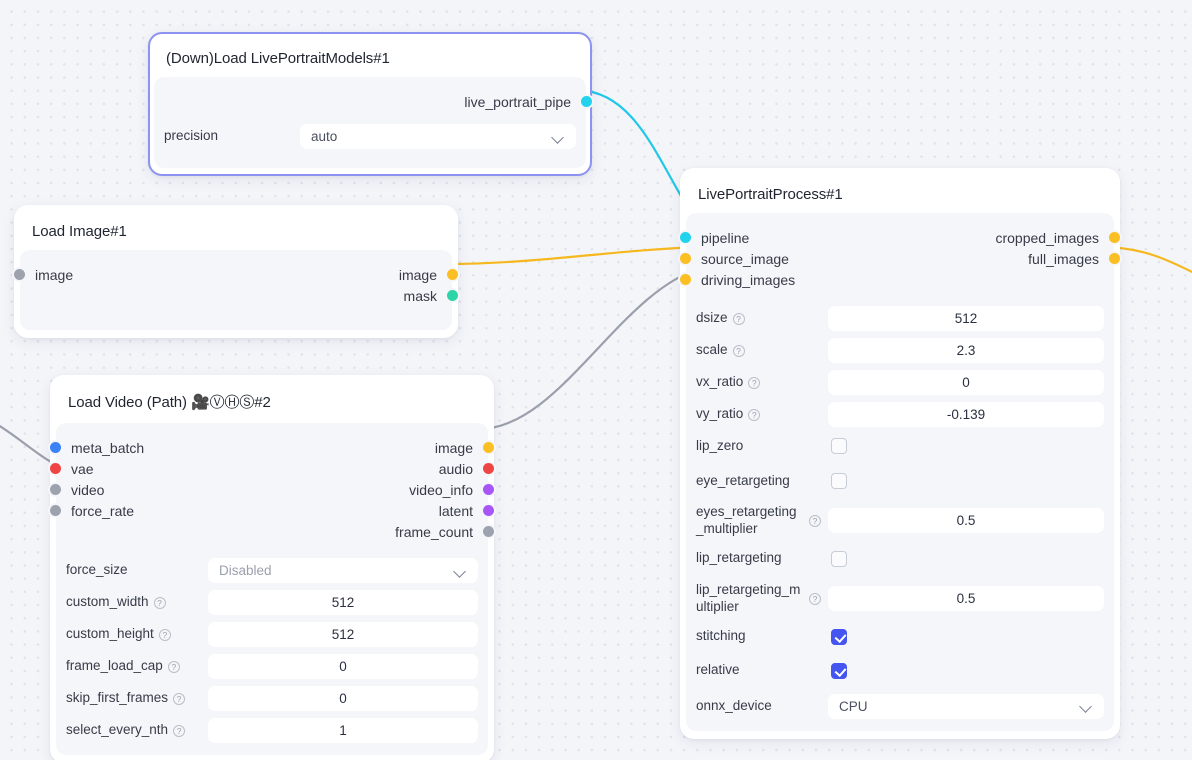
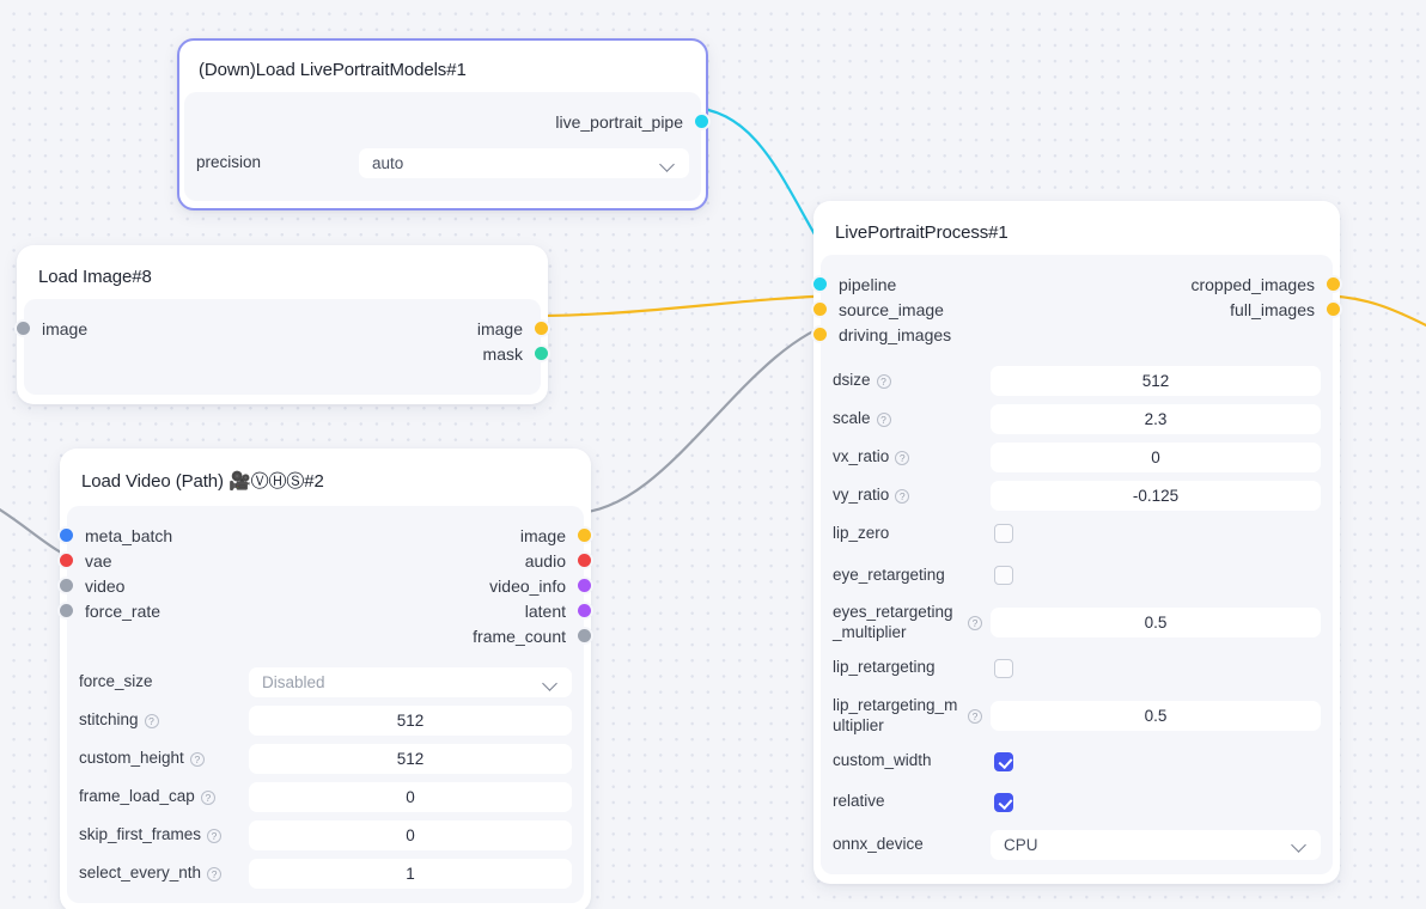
  (Down)Load LivePortraitModels#1
  live_portrait_pipe
  precision
  auto
- Load Image#1
+ Load Image#8
  image
  image
  mask
  Load Video (Path) 🎥ⓋⒽⓈ#2
  meta_batch
  image
  vae
  audio
  video
  video_info
  force_rate
  latent
  frame_count
  force_size
  Disabled
- custom_width
+ stitching
  ?
  512
  custom_height
  ?
  512
  frame_load_cap
  ?
  0
  skip_first_frames
  ?
  0
  select_every_nth
  ?
  1
  LivePortraitProcess#1
  pipeline
  cropped_images
  source_image
  full_images
  driving_images
  dsize
  ?
  512
  scale
  ?
  2.3
  vx_ratio
  ?
  0
  vy_ratio
  ?
- -0.139
+ -0.125
  lip_zero
  eye_retargeting
  eyes_retargeting_multiplier
  ?
  0.5
  lip_retargeting
  lip_retargeting_multiplier
  ?
  0.5
- stitching
+ custom_width
  relative
  onnx_device
  CPU
